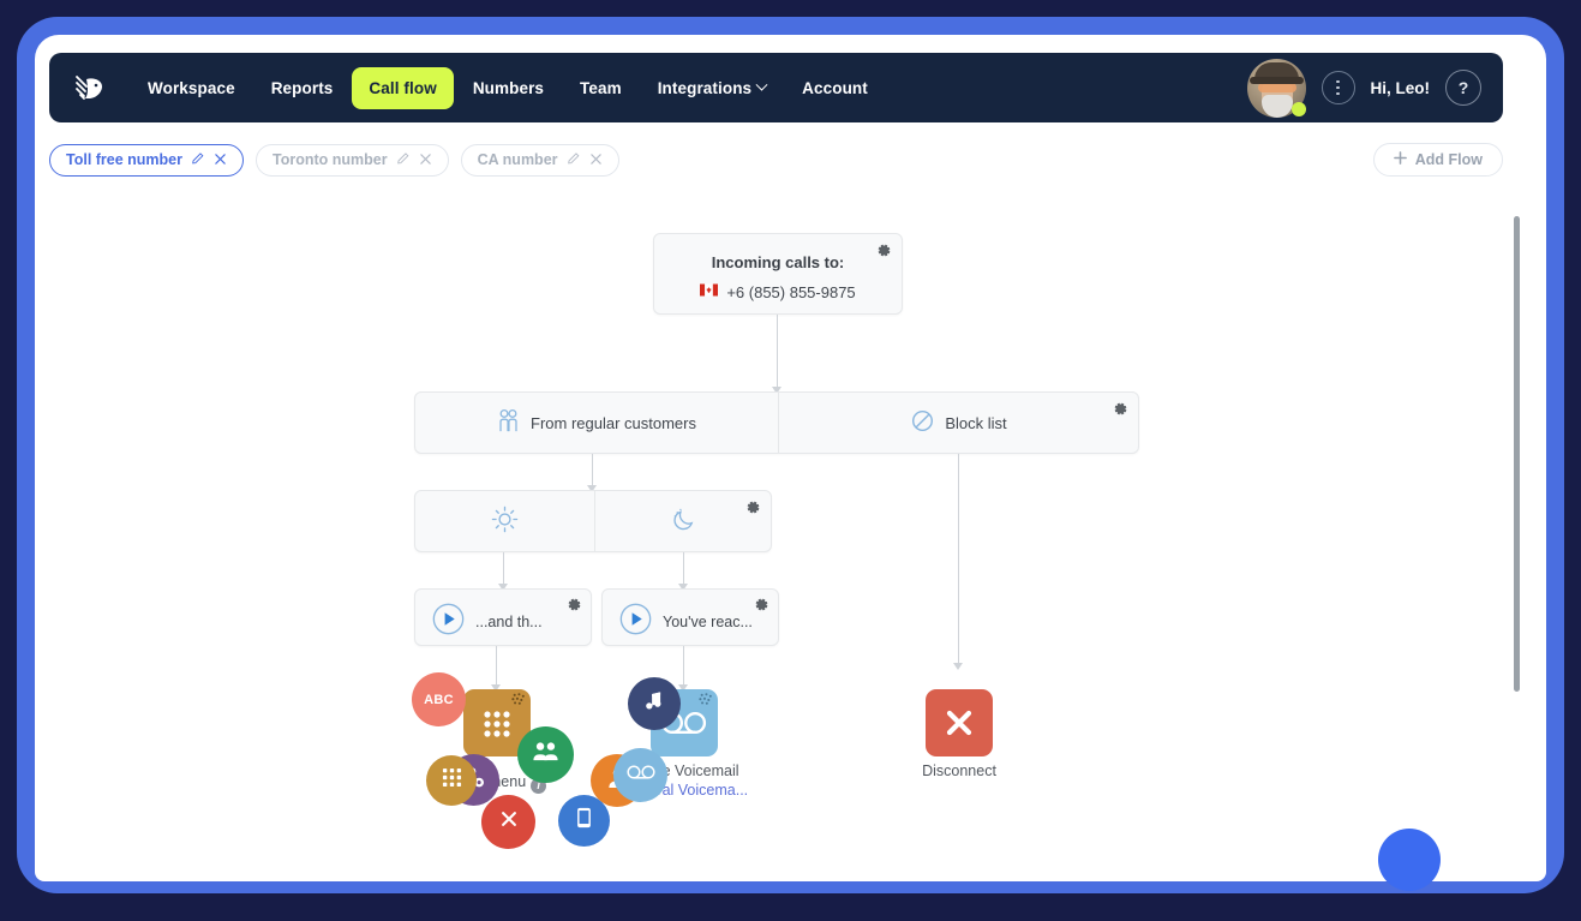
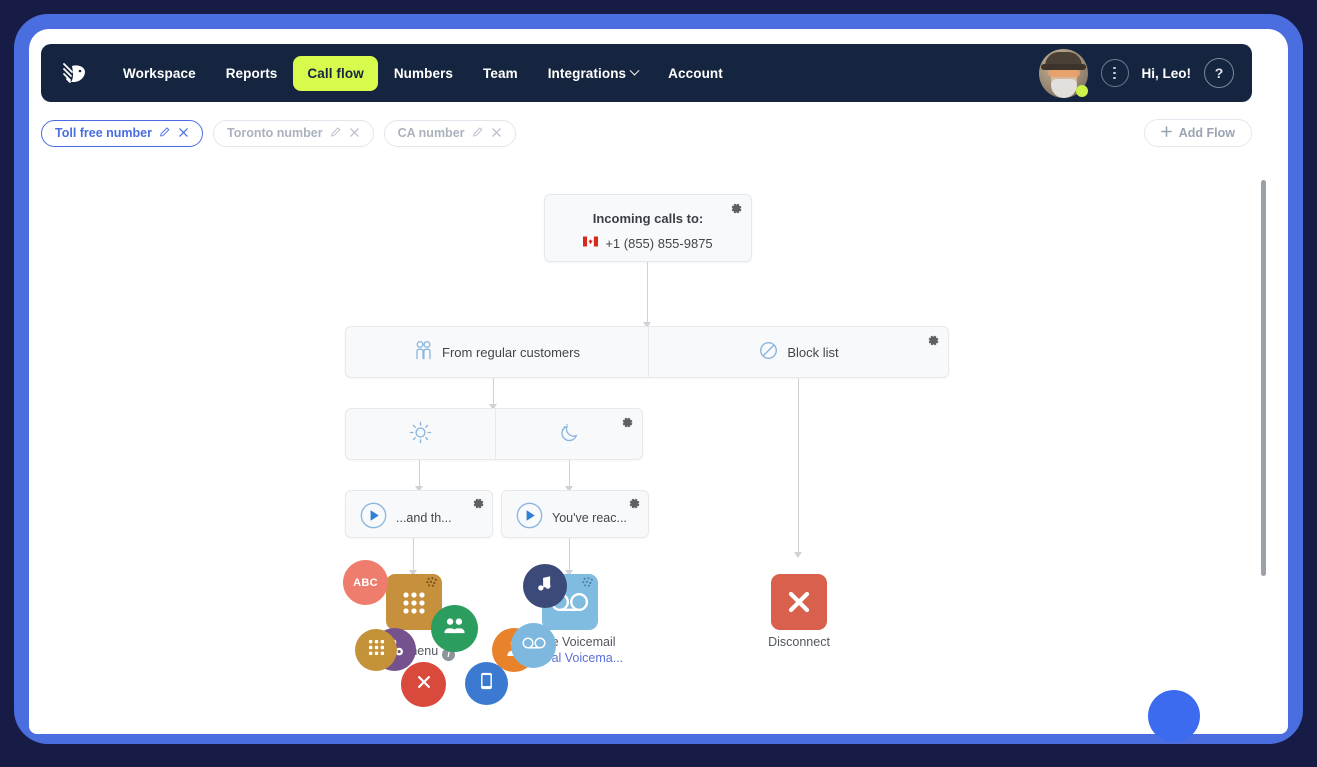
  Workspace
  Reports
  Call flow
  Numbers
  Team
  Integrations
  Account
  Hi, Leo!
  ?
  Toll free number
  Toronto number
  CA number
  Add Flow
  Incoming calls to:
- +6 (855) 855-9875
+ +1 (855) 855-9875
  From regular customers
  Block list
  ...and th...
  You've reac...
  al Voicema...
  Disconnect
  ABC
